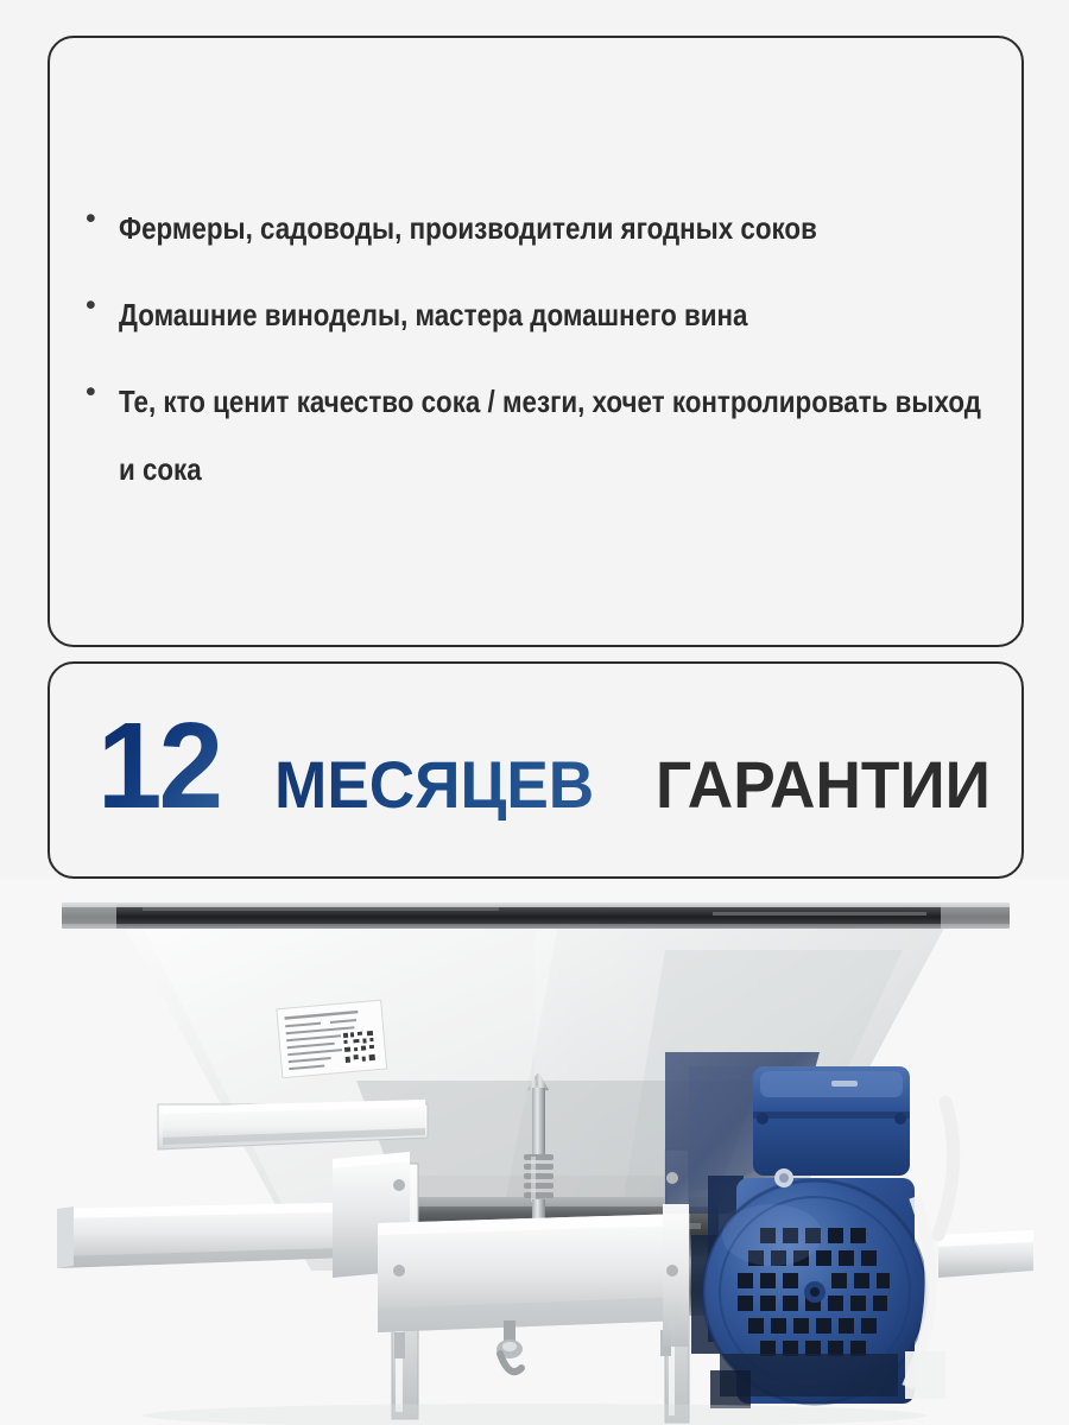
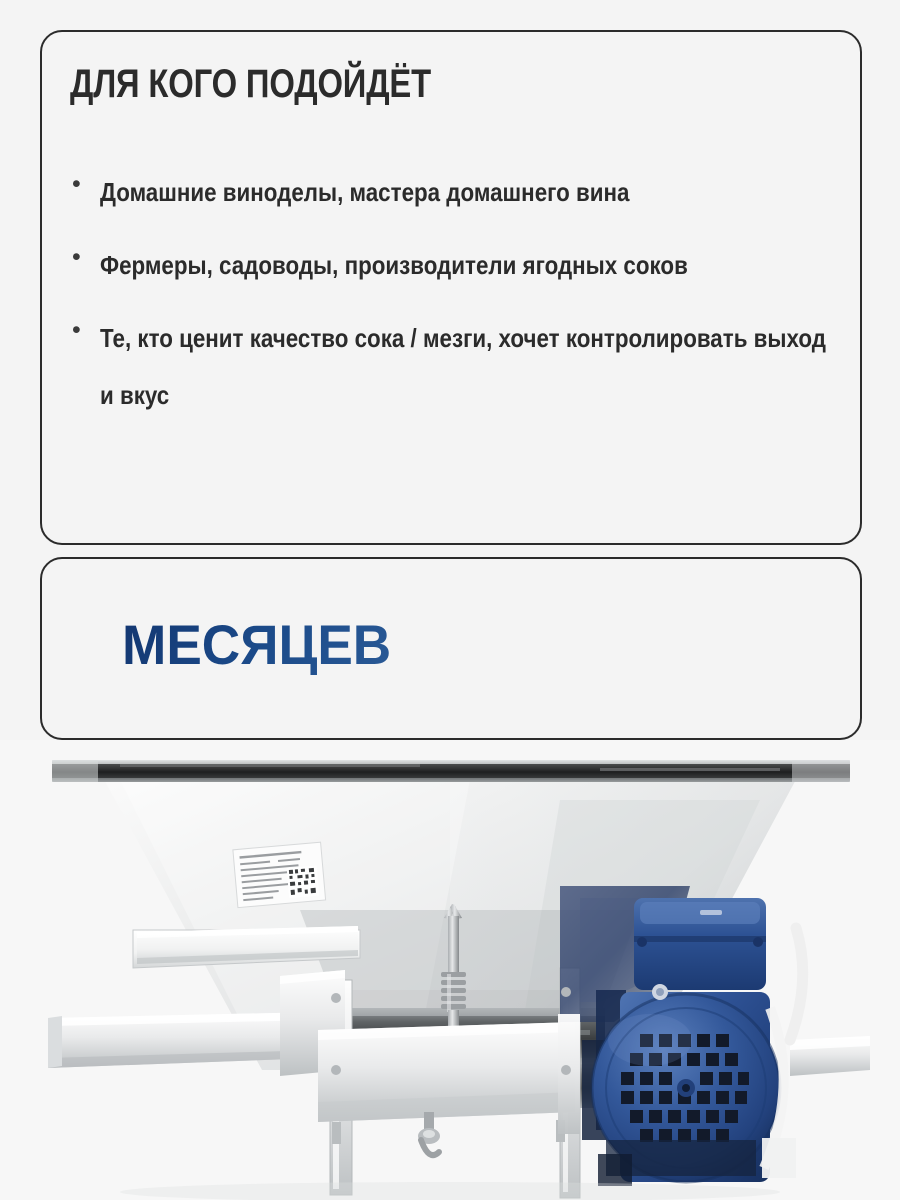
+ ДЛЯ КОГО ПОДОЙДЁТ
  •
- Фермеры, садоводы, производители ягодных соков
+ Домашние виноделы, мастера домашнего вина
  •
- Домашние виноделы, мастера домашнего вина
+ Фермеры, садоводы, производители ягодных соков
  •
- Те, кто ценит качество сока / мезги, хочет контролировать выход и сока
+ Те, кто ценит качество сока / мезги, хочет контролировать выход и вкус
- 12
  МЕСЯЦЕВ
- ГАРАНТИИ
